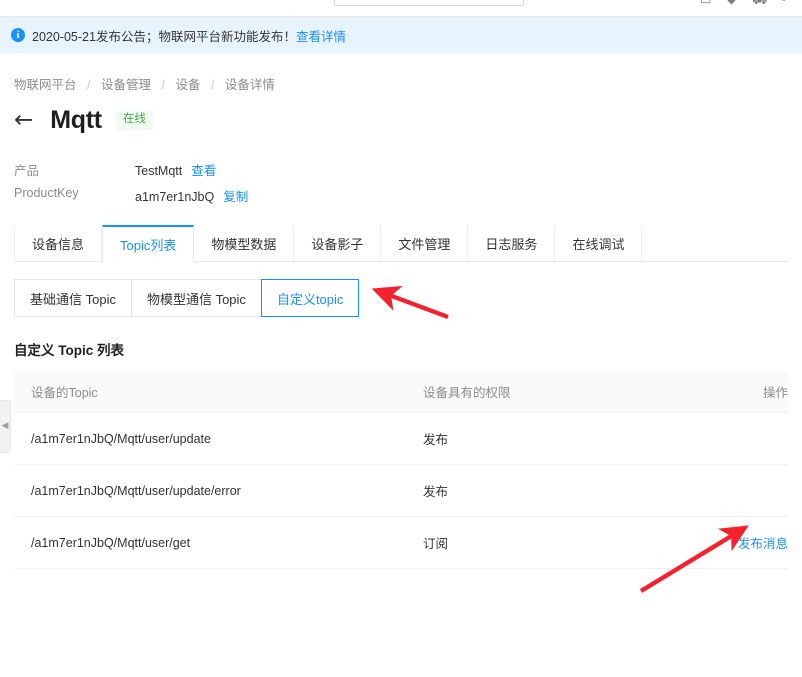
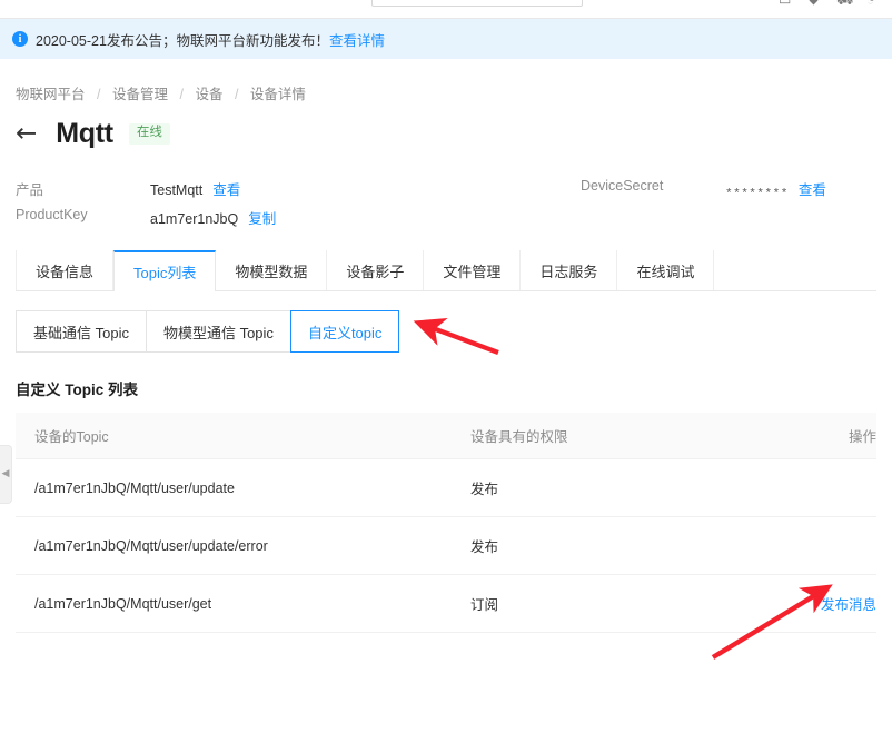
  ▭
  ⛊
  ⛟
  ◔
  i
  2020-05-21发布公告；物联网平台新功能发布！
  查看详情
  物联网平台 / 设备管理 / 设备 / 设备详情
  ←
  Mqtt
  在线
  产品
  TestMqtt 查看
+ DeviceSecret
+ ******** 查看
  ProductKey
  a1m7er1nJbQ 复制
  设备信息
  Topic列表
  物模型数据
  设备影子
  文件管理
  日志服务
  在线调试
  基础通信 Topic
  物模型通信 Topic
  自定义topic
  自定义 Topic 列表
  设备的Topic
  设备具有的权限
  操作
  /a1m7er1nJbQ/Mqtt/user/update
  发布
  /a1m7er1nJbQ/Mqtt/user/update/error
  发布
  /a1m7er1nJbQ/Mqtt/user/get
  订阅
  发布消息
  ◀
